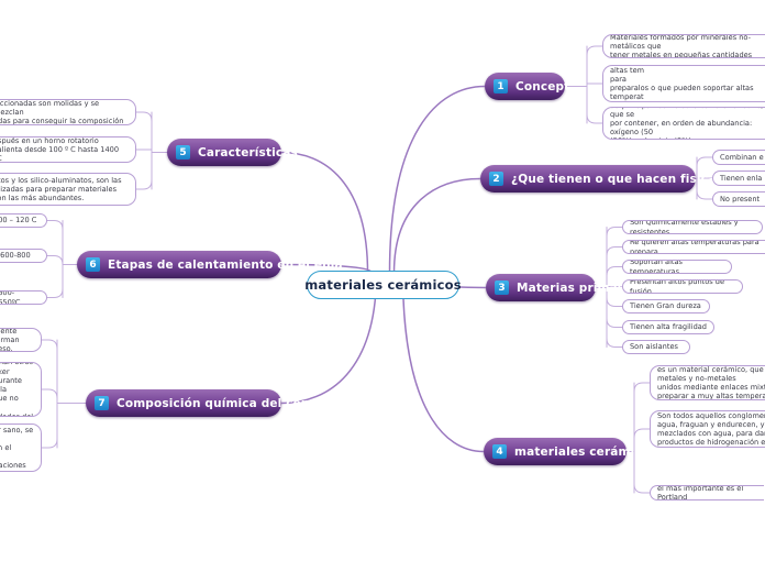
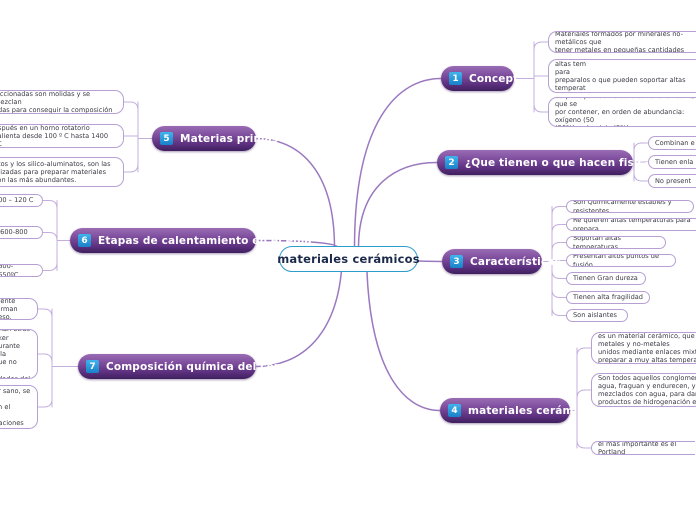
  1
  Concept
  Materiales formados por minerales no-metálicos que
  tener metales en pequeñas cantidades
  para
  preparalos o que pueden soportar altas temperat
  por contener, en orden de abundancia: oxígeno (50
  2
  ¿Que tienen o que hacen fisic
  Combinan e
  Tienen enla
  No present
  3
- Materias primas
+ Características
  Son Químicamente estables y resistentes
  Re quieren altas temperaturas para prepara
  Soportan altas temperaturas
  Presentan altos puntos de fusión
  Tienen Gran dureza
  Tienen alta fragilidad
  Son aislantes
  4
  materiales cerámicos
  es un material cerámico, que
  metales y no-metales
  unidos mediante enlaces mix
  preparar a muy altas tempera
  Son todos aquellos conglome
  agua, fraguan y endurecen, y
  mezclados con agua, para da
  productos de hidrogenación e
  el más importante es el Portland
  5
- Características
+ Materias primas
  ccionadas son molidas y se ezclan
  das para conseguir la composición
  lienta desde 100 º C hasta 1400
  os y los silico-aluminatos, son las
  izadas para preparar materiales
  n las más abundantes.
  6
  Etapas de calentamiento en el enla
  00 – 120 C
  600-800
  600-650ºC
  7
  Composición química del cemento.
  ente rman
  eso.
  an otros
  er urante
  ue no
  sano, se
  n el
  aciones
  materiales cerámicos
